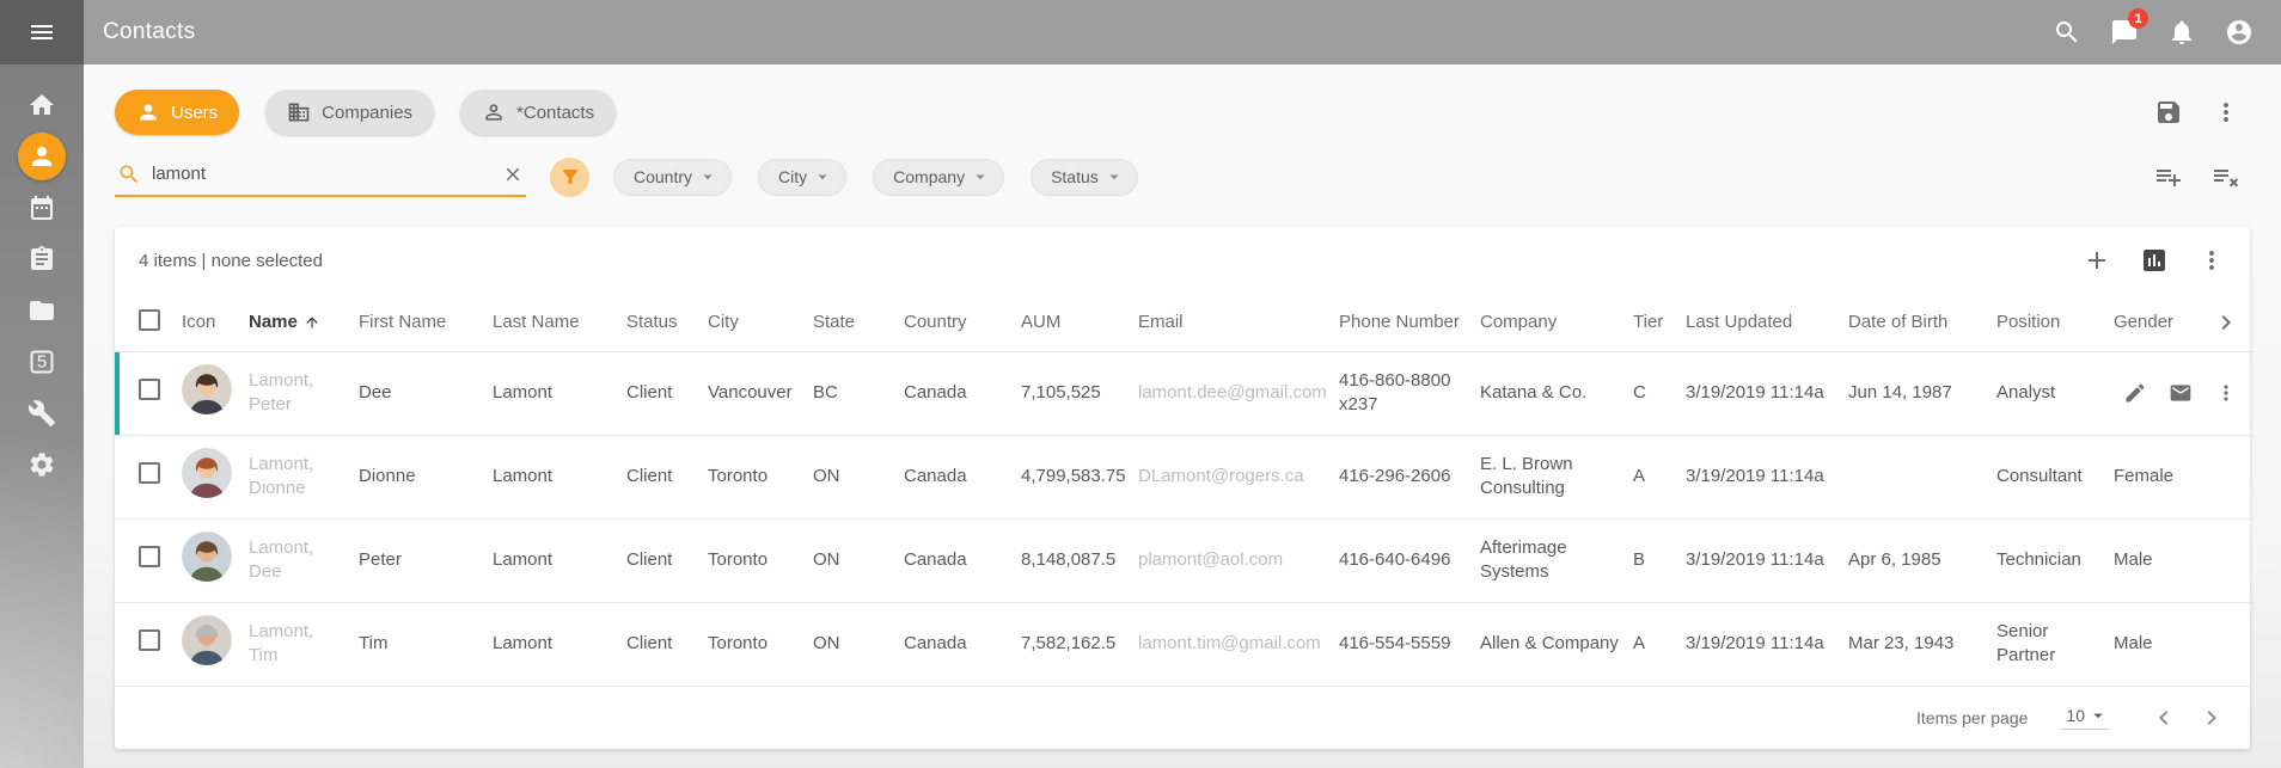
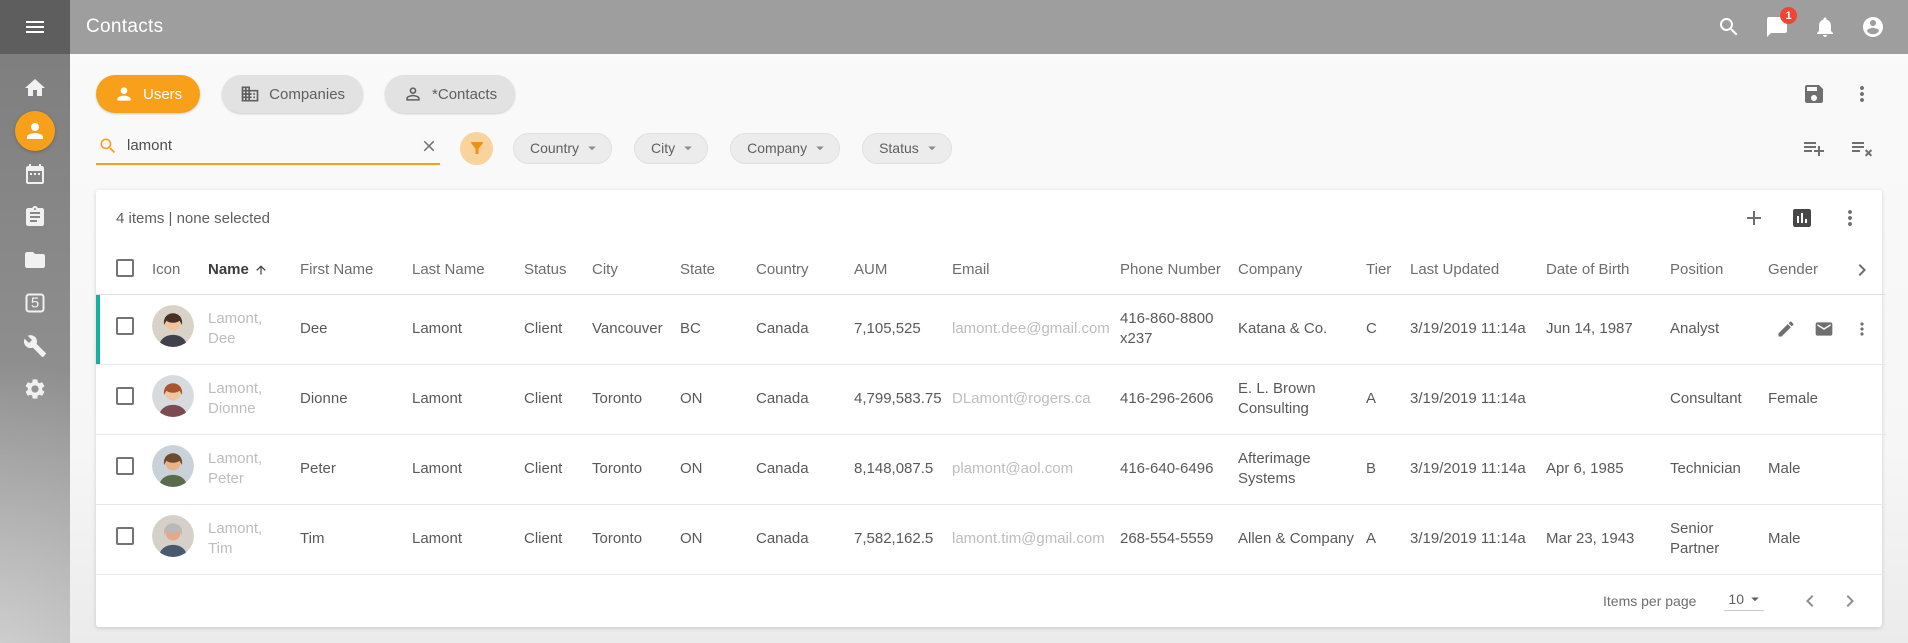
  5
  Contacts
  1
  Users
  Companies
  *Contacts
  lamont
  Country
  City
  Company
  Status
  4 items | none selected
  	Icon	Name	First Name	Last Name	Status	City	State	Country	AUM	Email	Phone Number	Company	Tier	Last Updated	Date of Birth	Position	Gender
- 		Lamont, Peter	Dee	Lamont	Client	Vancouver	BC	Canada	7,105,525	lamont.dee@gmail.com	416-860-8800 x237	Katana & Co.	C	3/19/2019 11:14a	Jun 14, 1987	Analyst
+ 		Lamont, Dee	Dee	Lamont	Client	Vancouver	BC	Canada	7,105,525	lamont.dee@gmail.com	416-860-8800 x237	Katana & Co.	C	3/19/2019 11:14a	Jun 14, 1987	Analyst
  		Lamont, Dionne	Dionne	Lamont	Client	Toronto	ON	Canada	4,799,583.75	DLamont@rogers.ca	416-296-2606	E. L. Brown Consulting	A	3/19/2019 11:14a		Consultant	Female
- 		Lamont, Dee	Peter	Lamont	Client	Toronto	ON	Canada	8,148,087.5	plamont@aol.com	416-640-6496	Afterimage Systems	B	3/19/2019 11:14a	Apr 6, 1985	Technician	Male
+ 		Lamont, Peter	Peter	Lamont	Client	Toronto	ON	Canada	8,148,087.5	plamont@aol.com	416-640-6496	Afterimage Systems	B	3/19/2019 11:14a	Apr 6, 1985	Technician	Male
- 		Lamont, Tim	Tim	Lamont	Client	Toronto	ON	Canada	7,582,162.5	lamont.tim@gmail.com	416-554-5559	Allen & Company	A	3/19/2019 11:14a	Mar 23, 1943	Senior Partner	Male
+ 		Lamont, Tim	Tim	Lamont	Client	Toronto	ON	Canada	7,582,162.5	lamont.tim@gmail.com	268-554-5559	Allen & Company	A	3/19/2019 11:14a	Mar 23, 1943	Senior Partner	Male
  Items per page
  10
